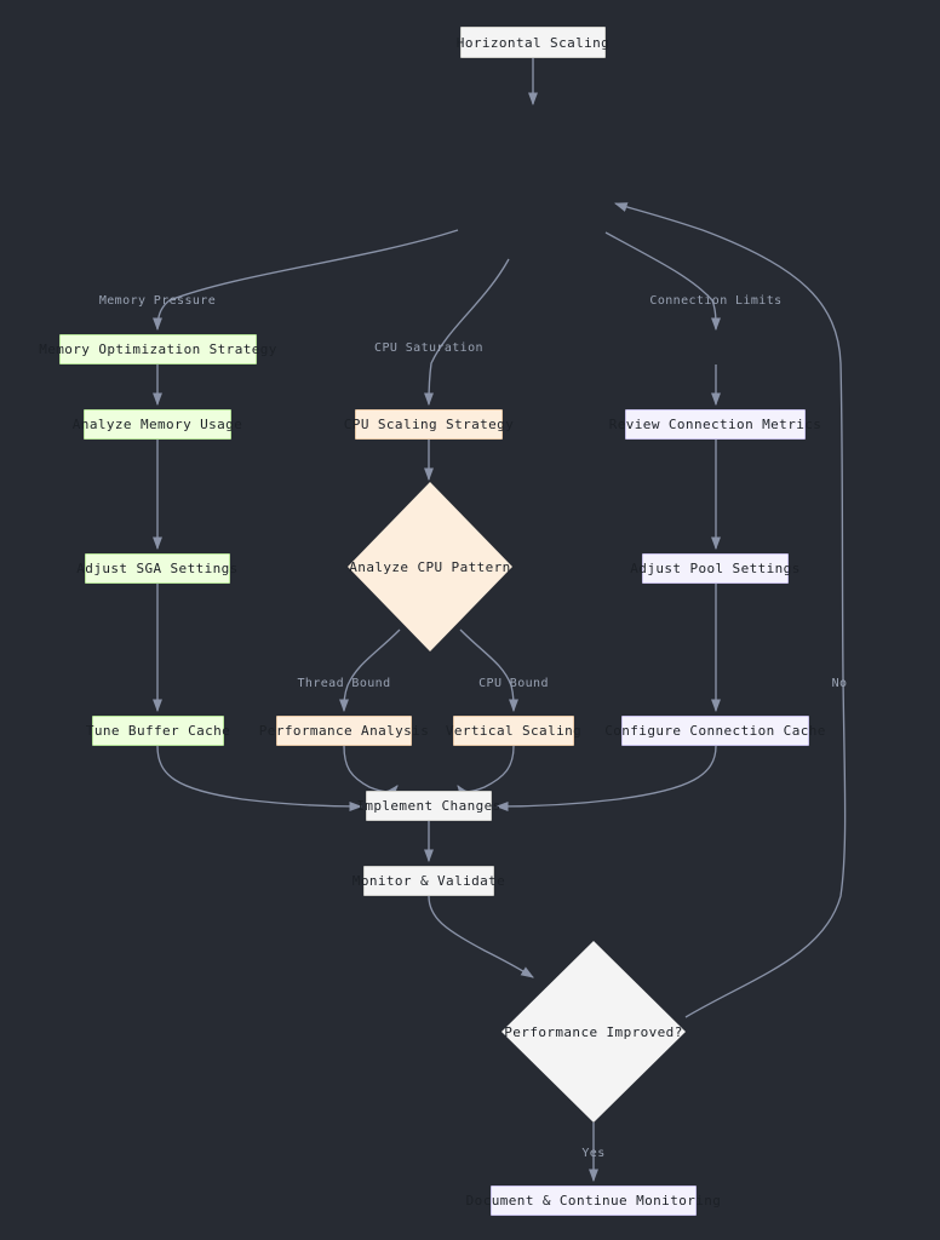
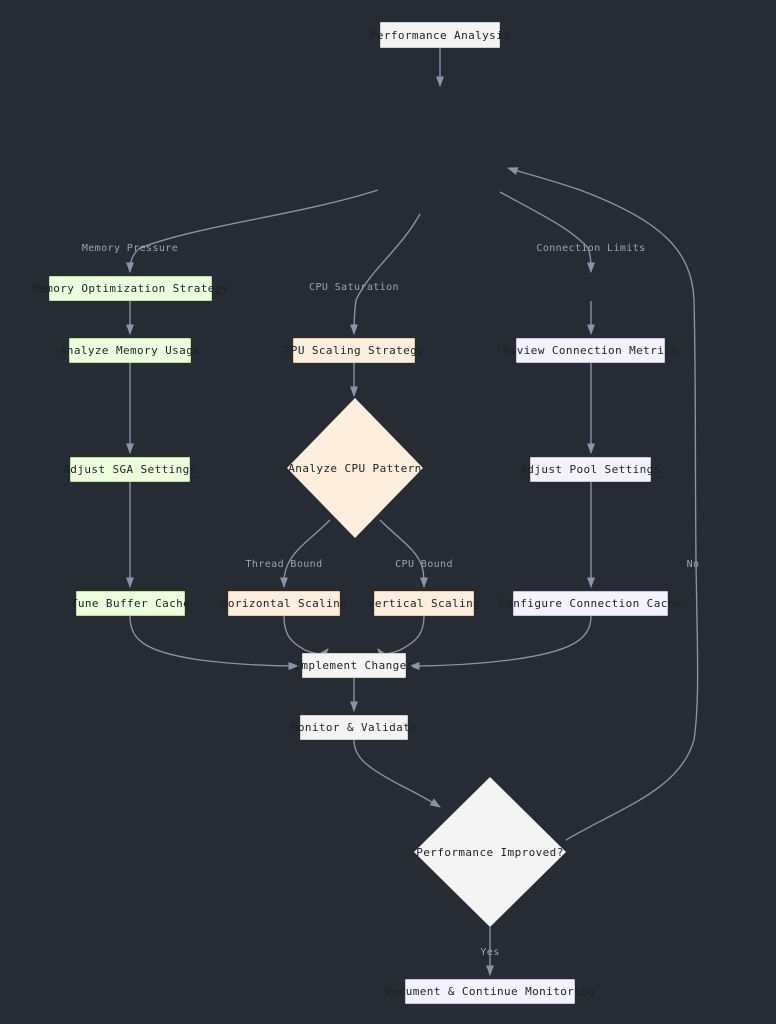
- Horizontal Scaling
+ Performance Analysis
  Memory Optimization Strategy
  Analyze Memory Usage
  Adjust SGA Settings
  Tune Buffer Cache
  CPU Scaling Strategy
  Analyze CPU Pattern
- Performance Analysis
+ Horizontal Scaling
  Vertical Scaling
  Review Connection Metrics
  Adjust Pool Settings
  Configure Connection Cache
  Implement Changes
  Monitor & Validate
  Performance Improved?
  Document & Continue Monitoring
  Memory Pressure
  CPU Saturation
  Connection Limits
  Thread Bound
  CPU Bound
  No
  Yes
